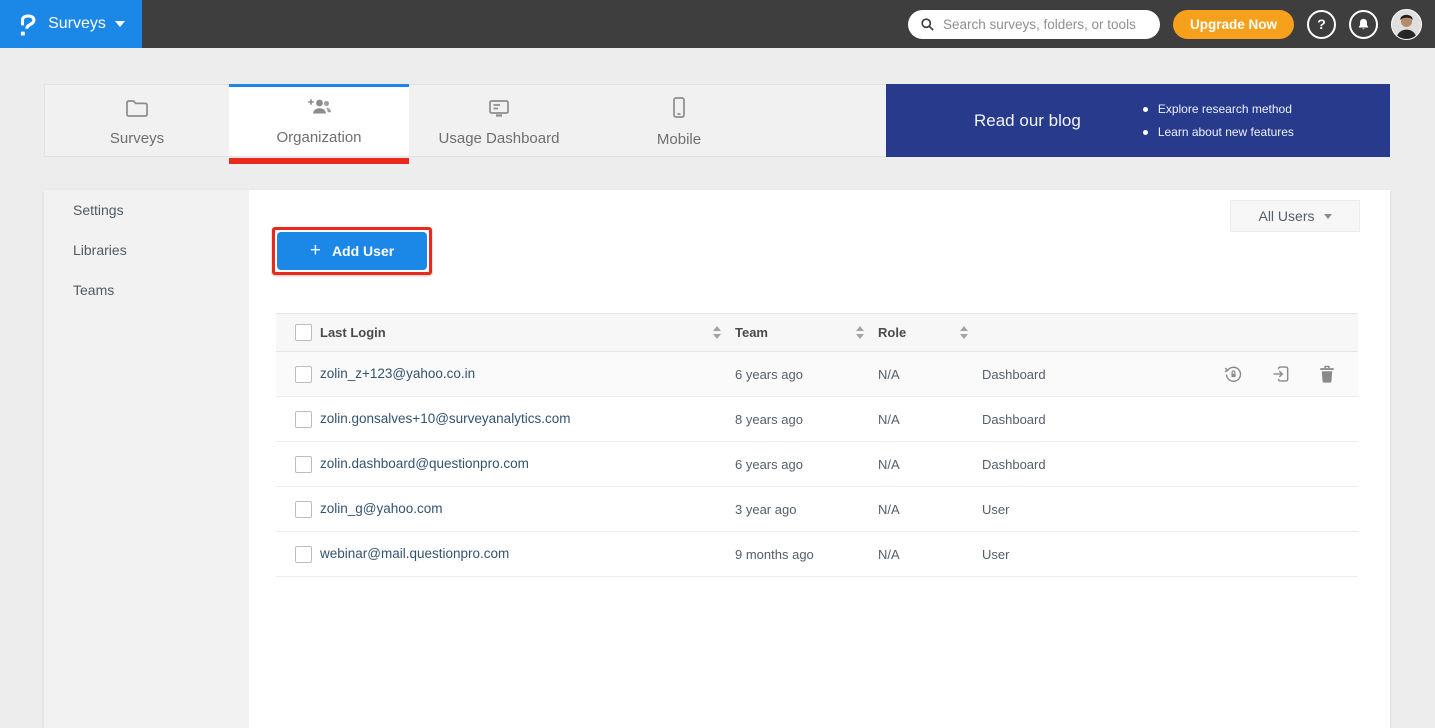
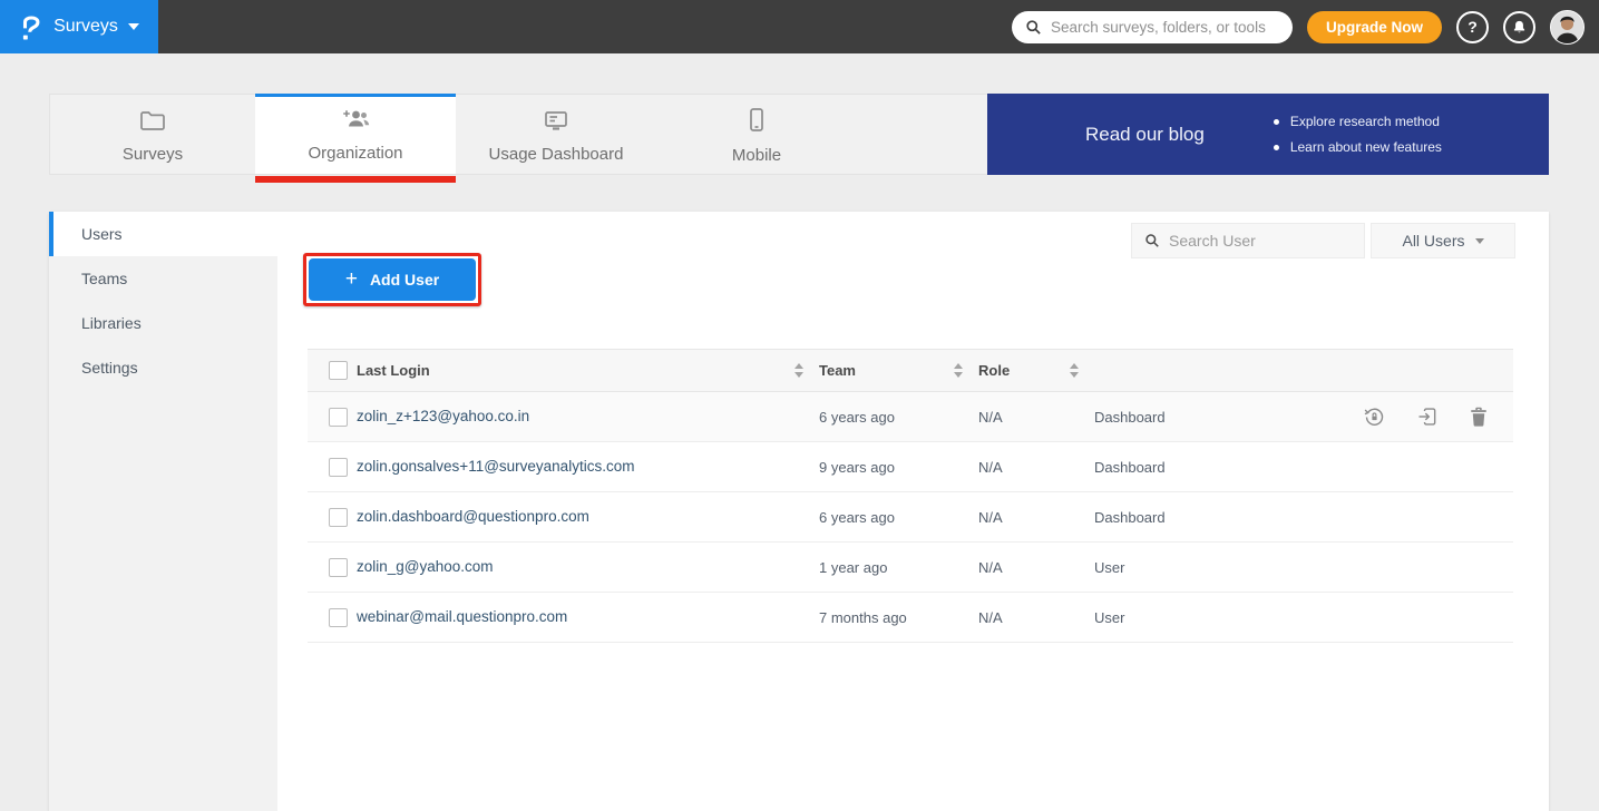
  Surveys
  Search surveys, folders, or tools
  Upgrade Now
  ?
  Surveys
  Organization
  Usage Dashboard
  Mobile
  Read our blog
  Explore research method
  Learn about new features
+ Users
- Settings
+ Teams
  Libraries
- Teams
+ Settings
+ Search User
  All Users
  +
  Add User
  Last Login
  Team
  Role
  zolin_z+123@yahoo.co.in
  6 years ago
  N/A
  Dashboard
- zolin.gonsalves+10@surveyanalytics.com
+ zolin.gonsalves+11@surveyanalytics.com
- 8 years ago
+ 9 years ago
  N/A
  Dashboard
  zolin.dashboard@questionpro.com
  6 years ago
  N/A
  Dashboard
  zolin_g@yahoo.com
- 3 year ago
+ 1 year ago
  N/A
  User
  webinar@mail.questionpro.com
- 9 months ago
+ 7 months ago
  N/A
  User
